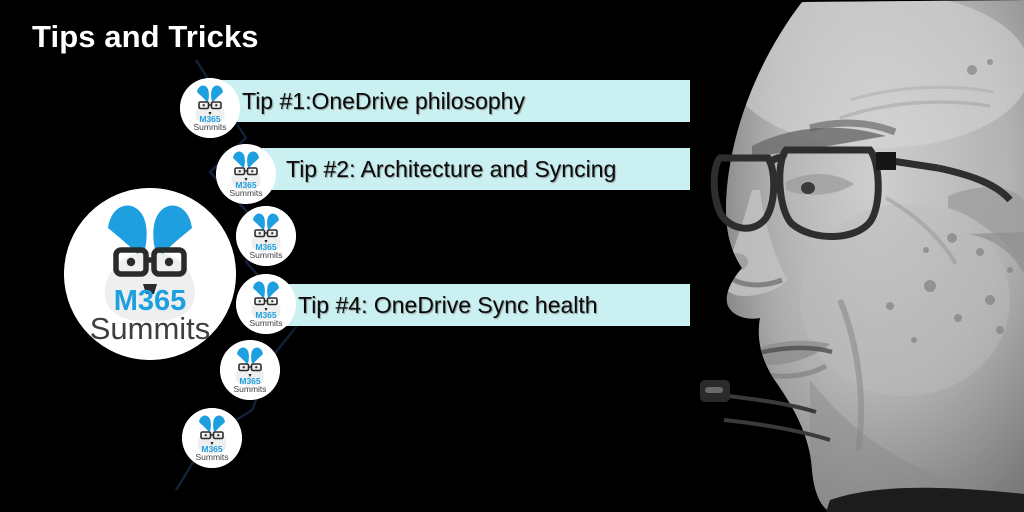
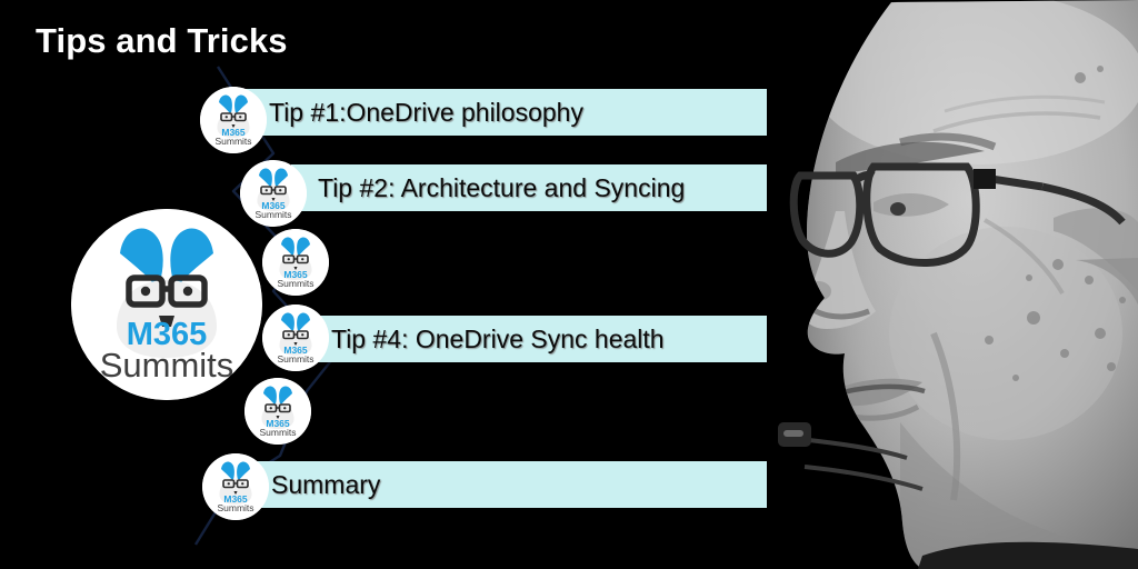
  Tips and Tricks
  Tip #1:OneDrive philosophy
  Tip #2: Architecture and Syncing
  Tip #4: OneDrive Sync health
+ Summary
  M365
  Summits
  M365
  Summits
  M365
  Summits
  M365
  Summits
  M365
  Summits
  M365
  Summits
  M365
  Summits
